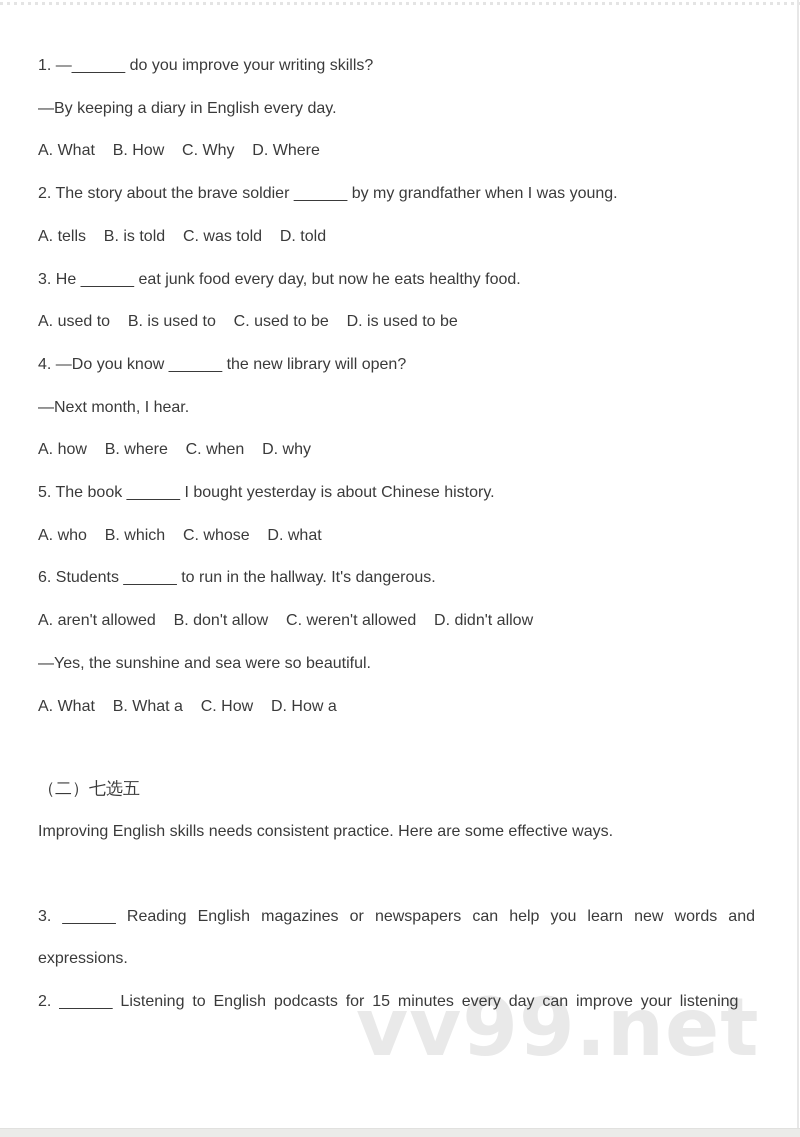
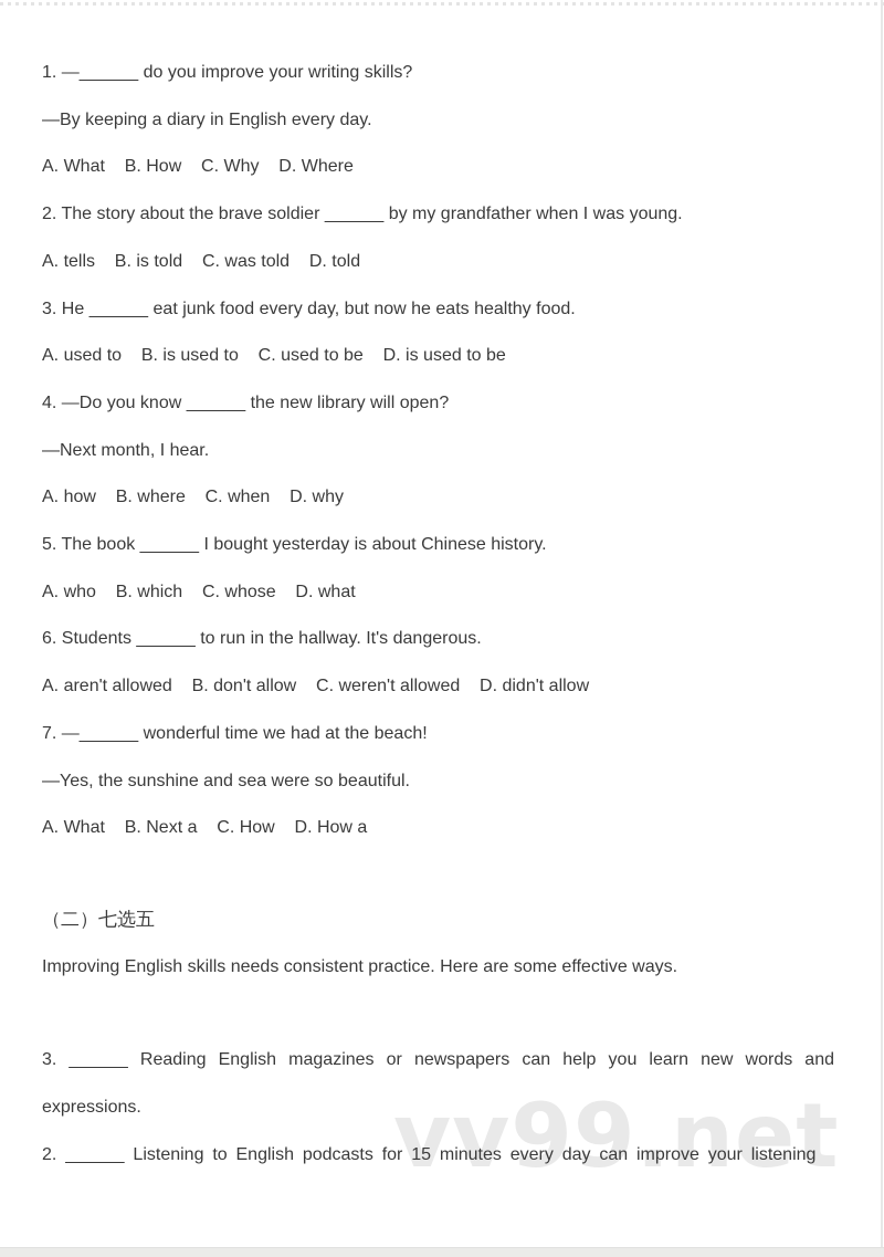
  vv99.net
  1. —______ do you improve your writing skills?
  —By keeping a diary in English every day.
  A. What B. How C. Why D. Where
  2. The story about the brave soldier ______ by my grandfather when I was young.
  A. tells B. is told C. was told D. told
  3. He ______ eat junk food every day, but now he eats healthy food.
  A. used to B. is used to C. used to be D. is used to be
  4. —Do you know ______ the new library will open?
  —Next month, I hear.
  A. how B. where C. when D. why
  5. The book ______ I bought yesterday is about Chinese history.
  A. who B. which C. whose D. what
  6. Students ______ to run in the hallway. It's dangerous.
  A. aren't allowed B. don't allow C. weren't allowed D. didn't allow
+ 7. —______ wonderful time we had at the beach!
  —Yes, the sunshine and sea were so beautiful.
- A. What B. What a C. How D. How a
+ A. What B. Next a C. How D. How a
  （二）七选五
  Improving English skills needs consistent practice. Here are some effective ways.
  3. ______ Reading English magazines or newspapers can help you learn new words and expressions.
  2. ______ Listening to English podcasts for 15 minutes every day can improve your listening
